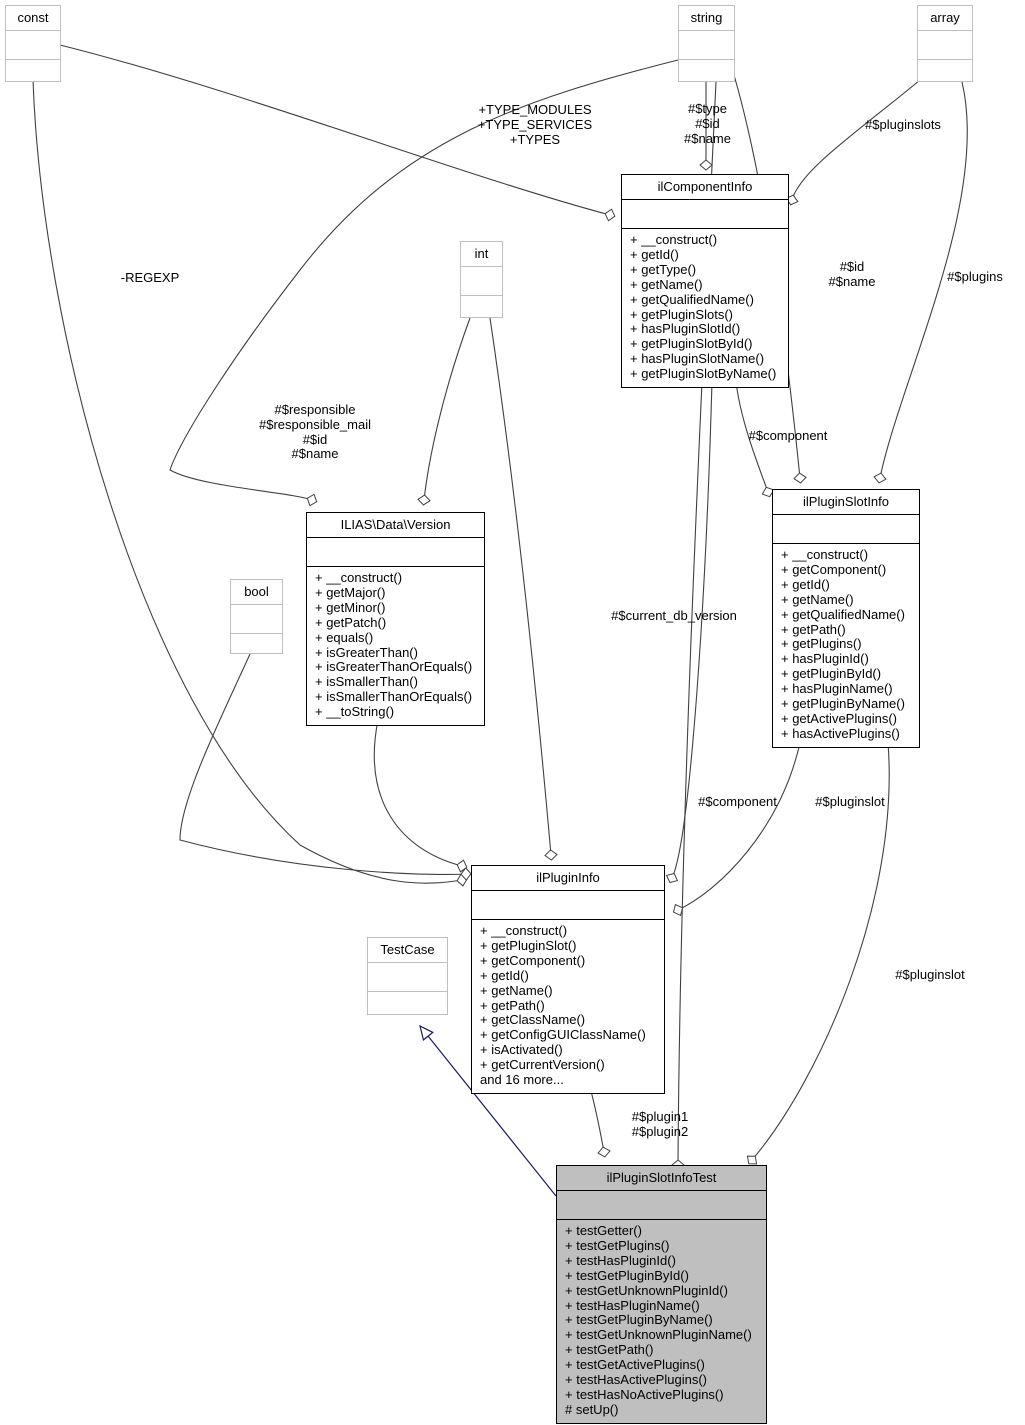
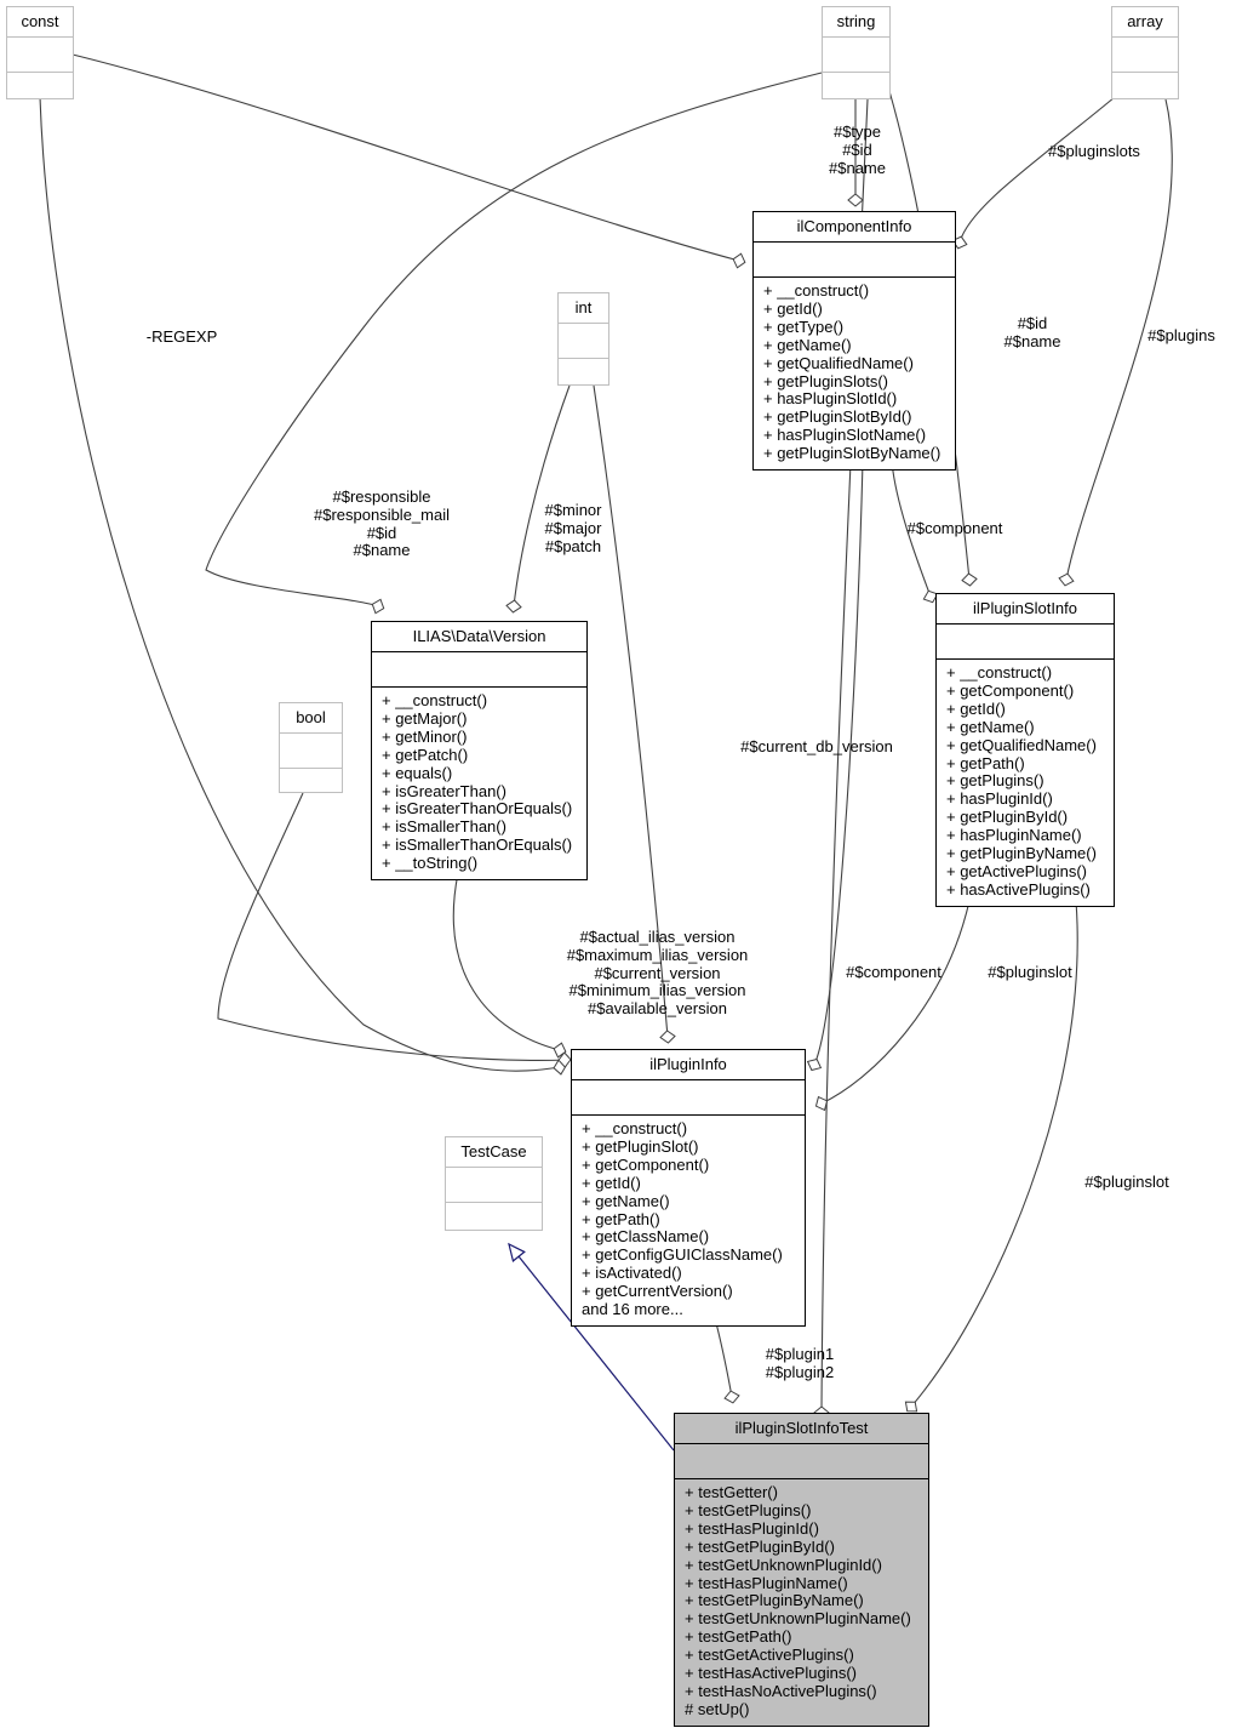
  const
  string
  array
  int
  bool
  TestCase
  ilComponentInfo
  + __construct()
  + getId()
  + getType()
  + getName()
  + getQualifiedName()
  + getPluginSlots()
  + hasPluginSlotId()
  + getPluginSlotById()
  + hasPluginSlotName()
  + getPluginSlotByName()
  ilPluginSlotInfo
  + __construct()
  + getComponent()
  + getId()
  + getName()
  + getQualifiedName()
  + getPath()
  + getPlugins()
  + hasPluginId()
  + getPluginById()
  + hasPluginName()
  + getPluginByName()
  + getActivePlugins()
  + hasActivePlugins()
  ILIAS\Data\Version
  + __construct()
  + getMajor()
  + getMinor()
  + getPatch()
  + equals()
  + isGreaterThan()
  + isGreaterThanOrEquals()
  + isSmallerThan()
  + isSmallerThanOrEquals()
  + __toString()
  ilPluginInfo
  + __construct()
  + getPluginSlot()
  + getComponent()
  + getId()
  + getName()
  + getPath()
  + getClassName()
  + getConfigGUIClassName()
  + isActivated()
  + getCurrentVersion()
  and 16 more...
  ilPluginSlotInfoTest
  + testGetter()
  + testGetPlugins()
  + testHasPluginId()
  + testGetPluginById()
  + testGetUnknownPluginId()
  + testHasPluginName()
  + testGetPluginByName()
  + testGetUnknownPluginName()
  + testGetPath()
  + testGetActivePlugins()
  + testHasActivePlugins()
  + testHasNoActivePlugins()
  # setUp()
- +TYPE_MODULES
- +TYPE_SERVICES
- +TYPES
  -REGEXP
  #$type
  #$id
  #$name
  #$pluginslots
  #$id
  #$name
  #$plugins
  #$responsible
  #$responsible_mail
  #$id
  #$name
+ #$minor
+ #$major
+ #$patch
  #$current_db_version
  #$component
+ #$actual_ilias_version
+ #$maximum_ilias_version
+ #$current_version
+ #$minimum_ilias_version
+ #$available_version
  #$component
  #$pluginslot
  #$pluginslot
  #$plugin1
  #$plugin2
